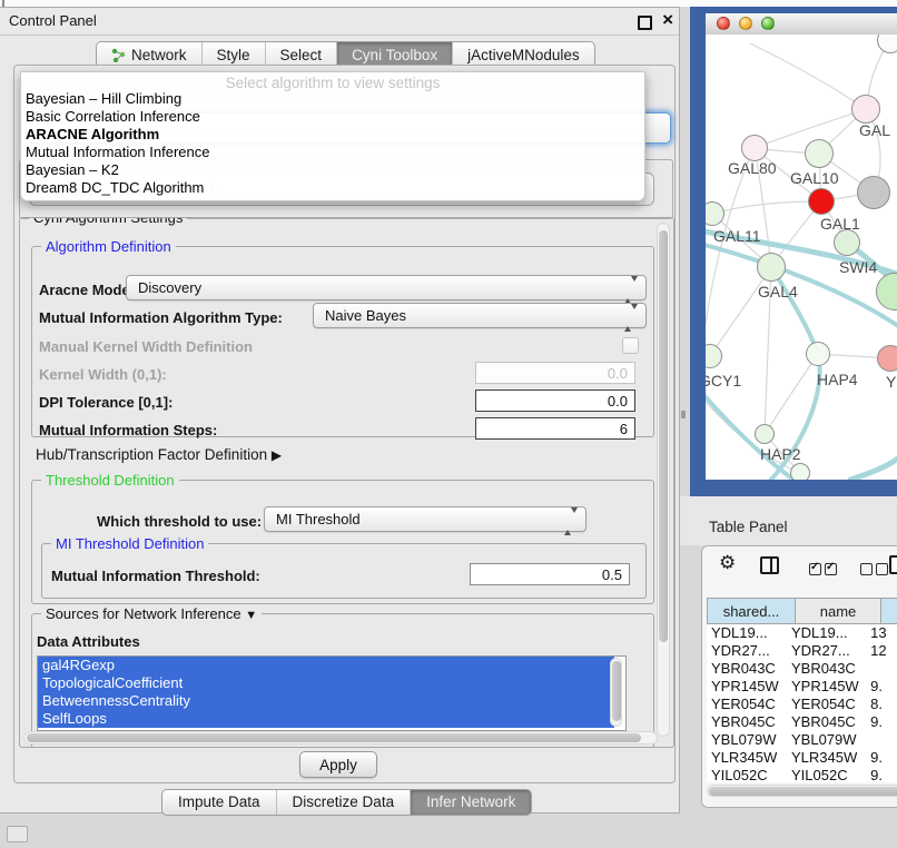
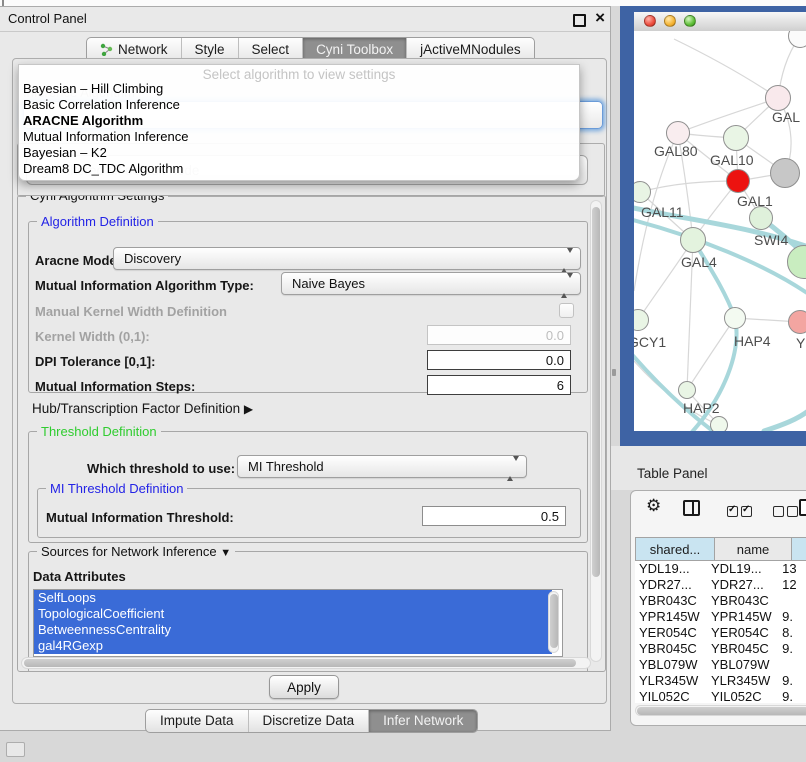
  Control Panel
  ×
  Network
  Style
  Select
  Cyni Toolbox
  jActiveMNodules
  Cyni Algorithm Settings
  Algorithm Definition
  Aracne Mod
  Discovery
  Mutual Information Algorithm Type:
  Naive Bayes
  Manual Kernel Width Definition
  Kernel Width (0,1):
  0.0
  DPI Tolerance [0,1]:
  0.0
  Mutual Information Steps:
  6
  Hub/Transcription Factor Definition ▶
  Threshold Definition
  Which threshold to use:
  MI Threshold
  MI Threshold Definition
  Mutual Information Threshold:
  0.5
  Sources for Network Inference ▼
  Data Attributes
- gal4RGexp
+ SelfLoops
  TopologicalCoefficient
  BetweennessCentrality
- SelfLoops
+ gal4RGexp
  Apply
  Select algorithm to view settings
  Bayesian – Hill Climbing
  Basic Correlation Inference
  ARACNE Algorithm
  Mutual Information Inference
  Bayesian – K2
  Dream8 DC_TDC Algorithm
  Impute Data
  Discretize Data
  Infer Network
  GAL
  GAL80
  GAL10
  GAL1
  GAL11
  SWI4
  GAL4
  GCY1
  HAP4
  Y
  HAP2
  Table Panel
  ⚙
  shared...
  name
  YDL19...
  YDL19...
  13
  YDR27...
  YDR27...
  12
  YBR043C
  YBR043C
  YPR145W
  YPR145W
  9.
  YER054C
  YER054C
  8.
  YBR045C
  YBR045C
  9.
  YBL079W
  YBL079W
  YLR345W
  YLR345W
  9.
  YIL052C
  YIL052C
  9.
